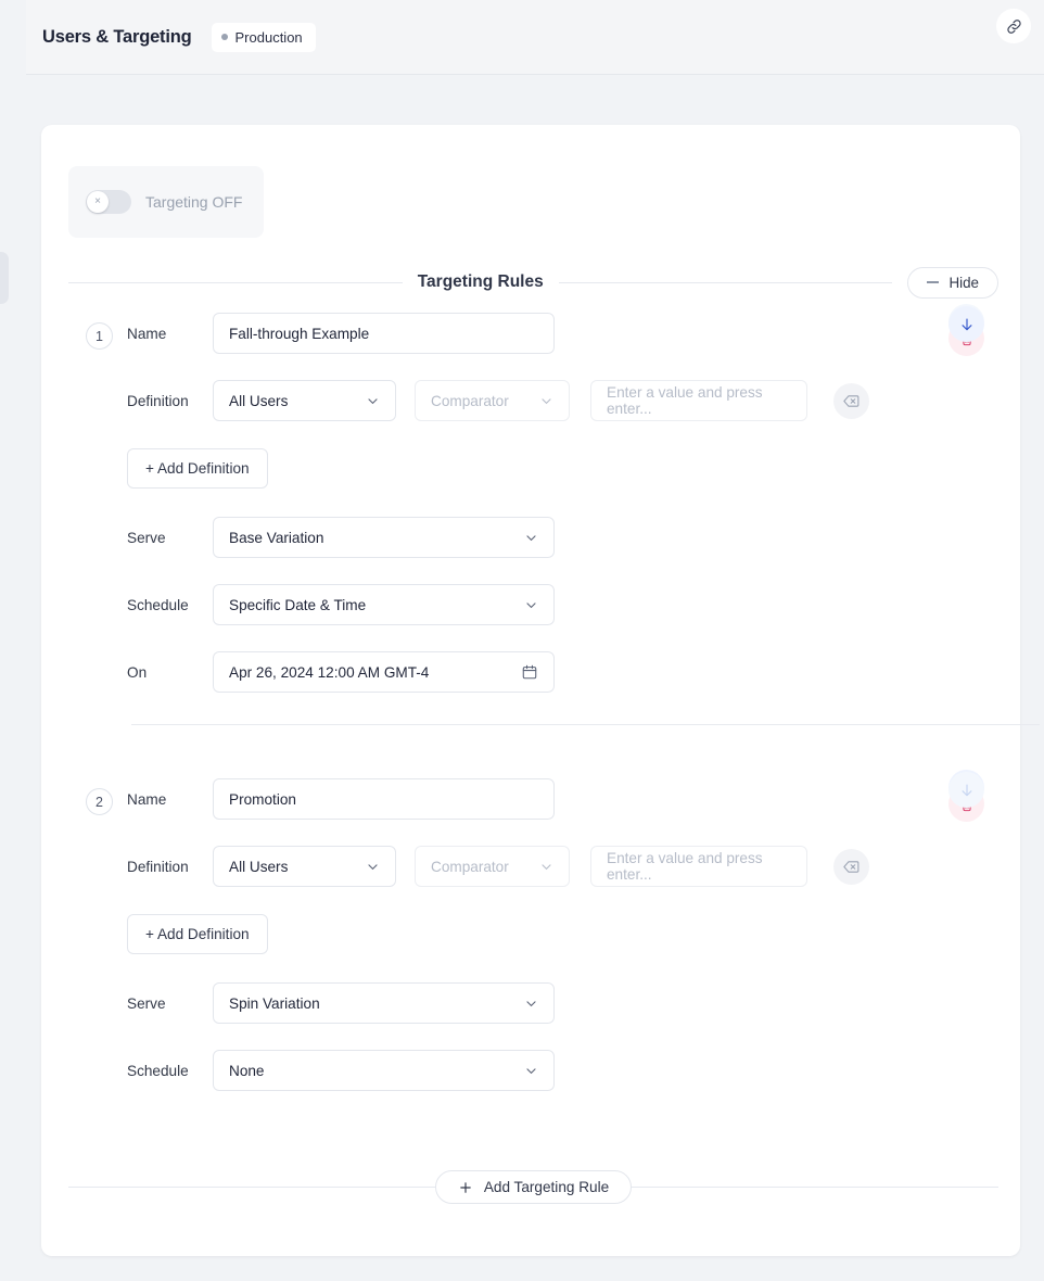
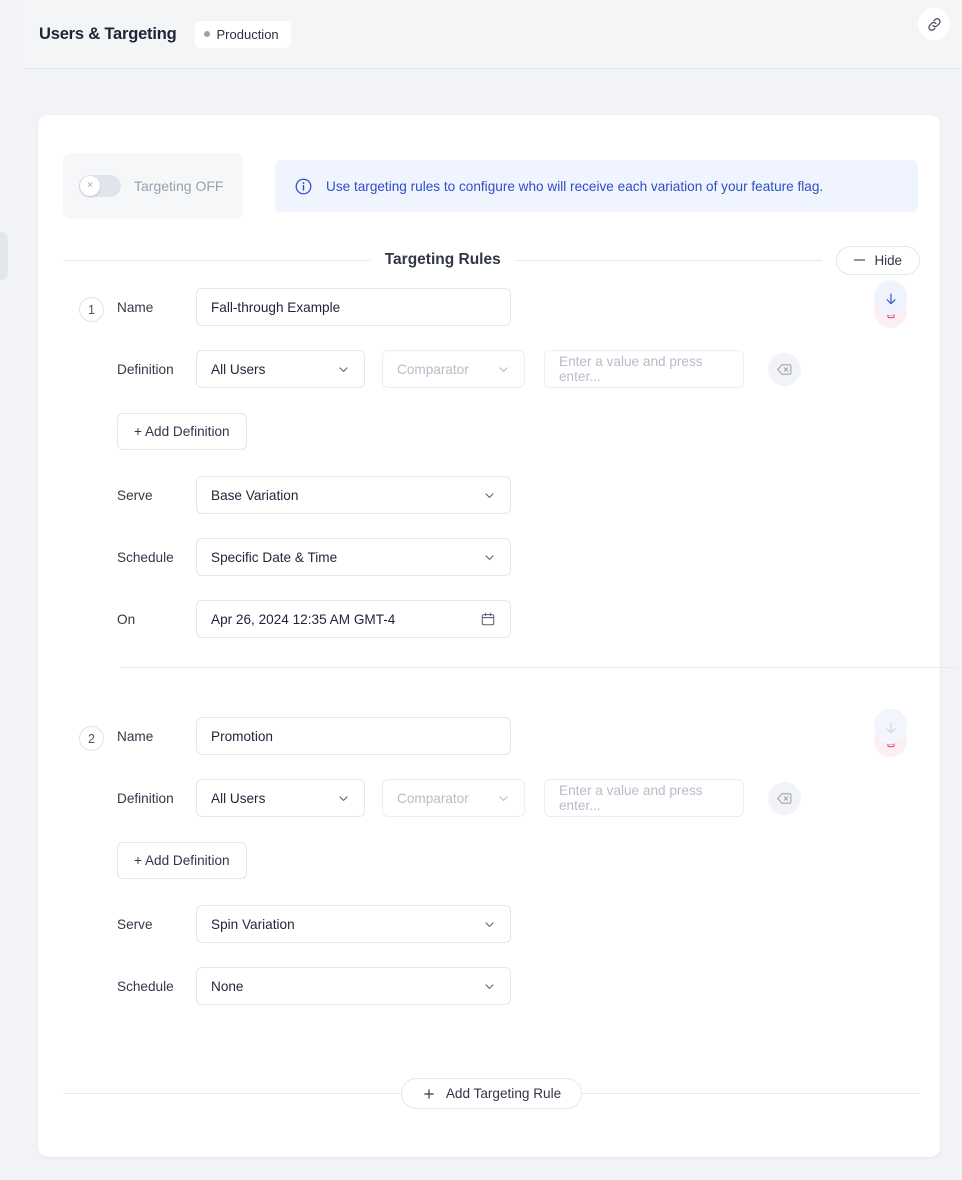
  Users & Targeting
  Production
  ×
  Targeting OFF
+ Use targeting rules to configure who will receive each variation of your feature flag.
  Targeting Rules
  Hide
  1
  Name
  Fall-through Example
  Definition
  All Users
  Comparator
  Enter a value and press enter...
  + Add Definition
  Serve
  Base Variation
  Schedule
  Specific Date & Time
  On
- Apr 26, 2024 12:00 AM GMT-4
+ Apr 26, 2024 12:35 AM GMT-4
  2
  Name
  Promotion
  Definition
  All Users
  Comparator
  Enter a value and press enter...
  + Add Definition
  Serve
  Spin Variation
  Schedule
  None
  Add Targeting Rule
